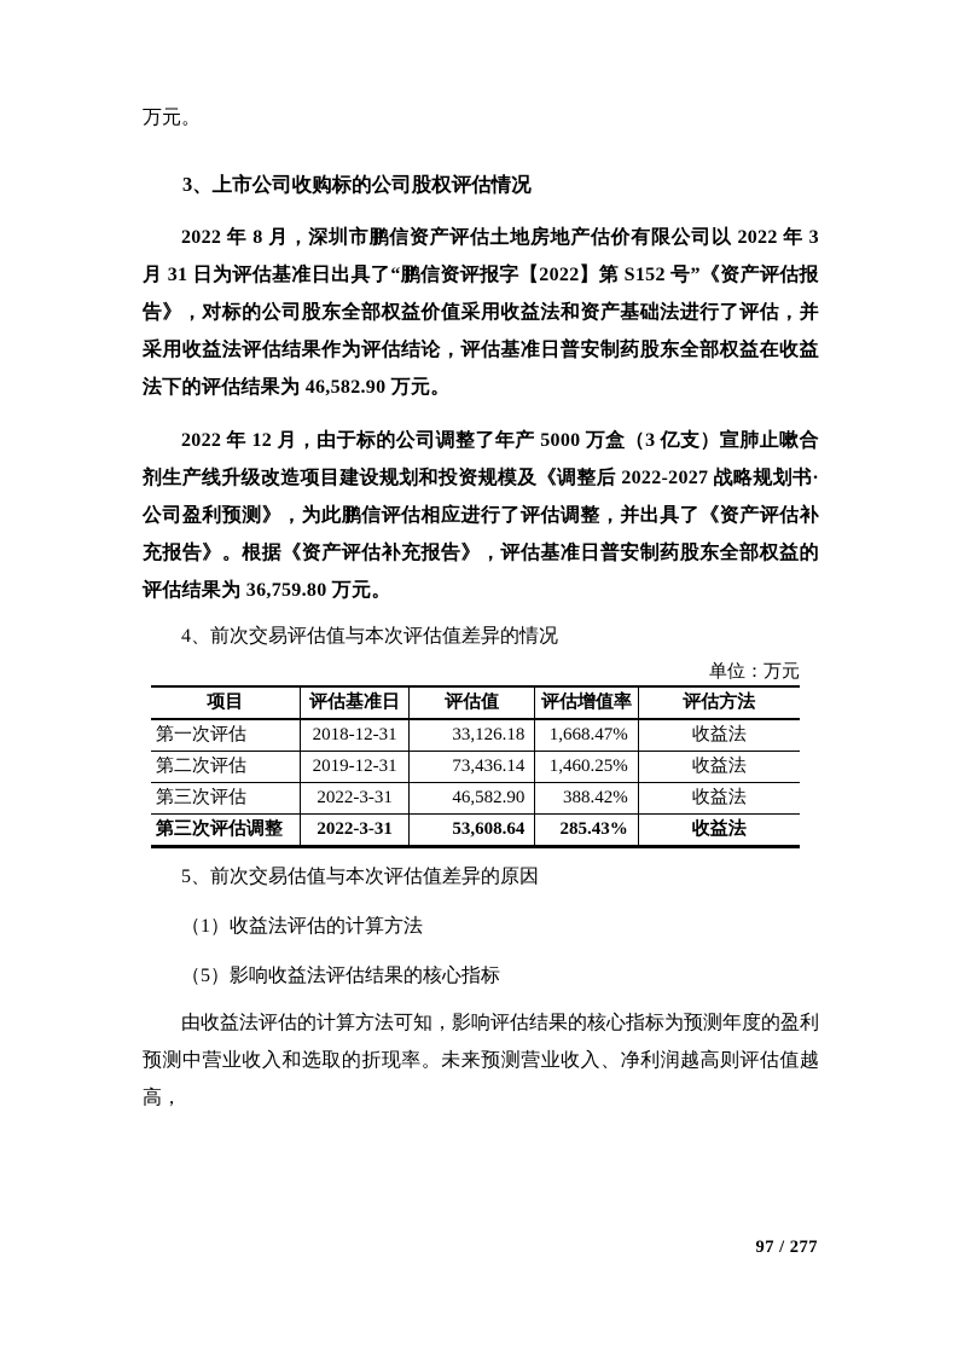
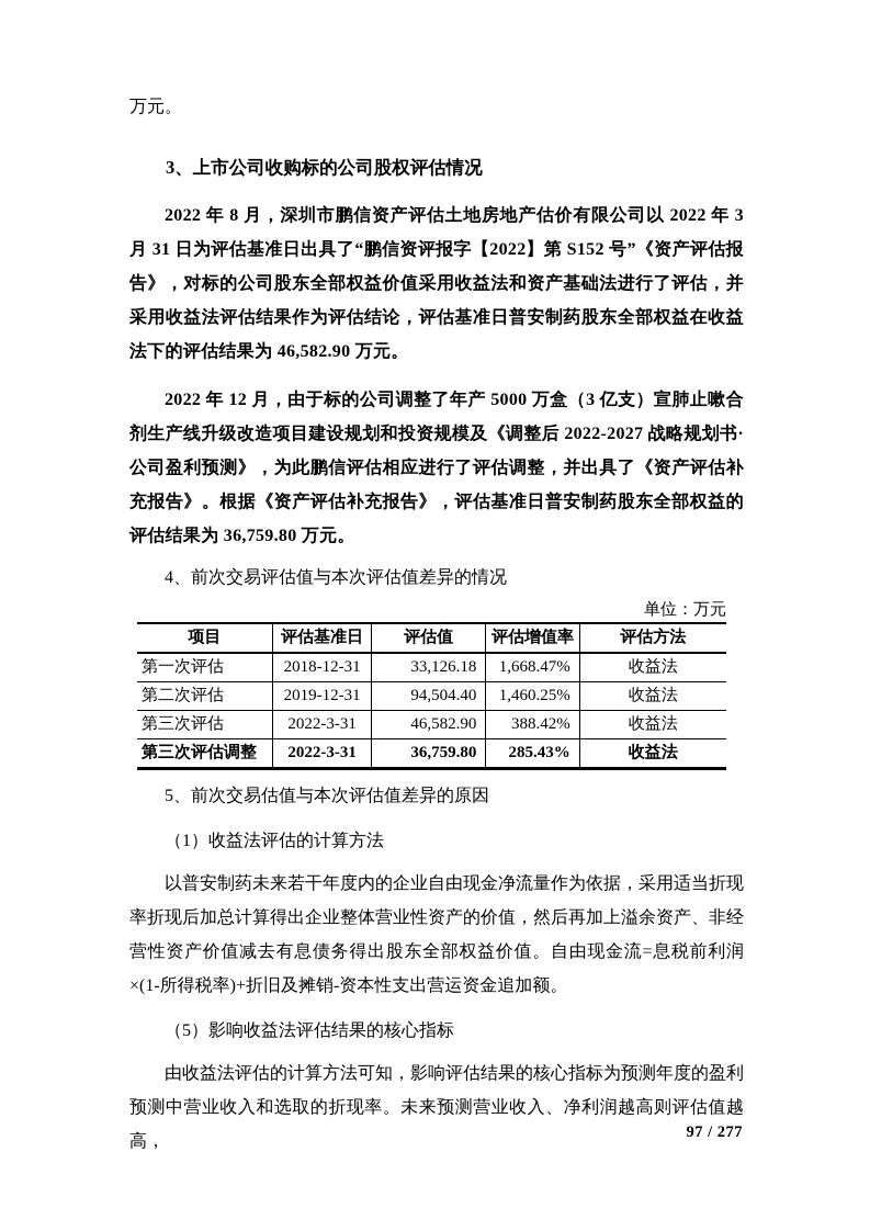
  万元。
  3、上市公司收购标的公司股权评估情况
  2022 年 8 月，深圳市鹏信资产评估土地房地产估价有限公司以 2022 年 3 月 31 日为评估基准日出具了“鹏信资评报字【2022】第 S152 号”《资产评估报告》，对标的公司股东全部权益价值采用收益法和资产基础法进行了评估，并采用收益法评估结果作为评估结论，评估基准日普安制药股东全部权益在收益法下的评估结果为 46,582.90 万元。
  2022 年 12 月，由于标的公司调整了年产 5000 万盒（3 亿支）宣肺止嗽合剂生产线升级改造项目建设规划和投资规模及《调整后 2022-2027 战略规划书·公司盈利预测》，为此鹏信评估相应进行了评估调整，并出具了《资产评估补充报告》。根据《资产评估补充报告》，评估基准日普安制药股东全部权益的评估结果为 36,759.80 万元。
  4、前次交易评估值与本次评估值差异的情况
  单位：万元
  项目	评估基准日	评估值	评估增值率	评估方法
  第一次评估	2018-12-31	33,126.18	1,668.47%	收益法
- 第二次评估	2019-12-31	73,436.14	1,460.25%	收益法
+ 第二次评估	2019-12-31	94,504.40	1,460.25%	收益法
  第三次评估	2022-3-31	46,582.90	388.42%	收益法
- 第三次评估调整	2022-3-31	53,608.64	285.43%	收益法
+ 第三次评估调整	2022-3-31	36,759.80	285.43%	收益法
  5、前次交易估值与本次评估值差异的原因
  （1）收益法评估的计算方法
+ 以普安制药未来若干年度内的企业自由现金净流量作为依据，采用适当折现率折现后加总计算得出企业整体营业性资产的价值，然后再加上溢余资产、非经营性资产价值减去有息债务得出股东全部权益价值。自由现金流=息税前利润×(1-所得税率)+折旧及摊销-资本性支出营运资金追加额。
  （5）影响收益法评估结果的核心指标
  由收益法评估的计算方法可知，影响评估结果的核心指标为预测年度的盈利预测中营业收入和选取的折现率。未来预测营业收入、净利润越高则评估值越高，
  97 / 277
